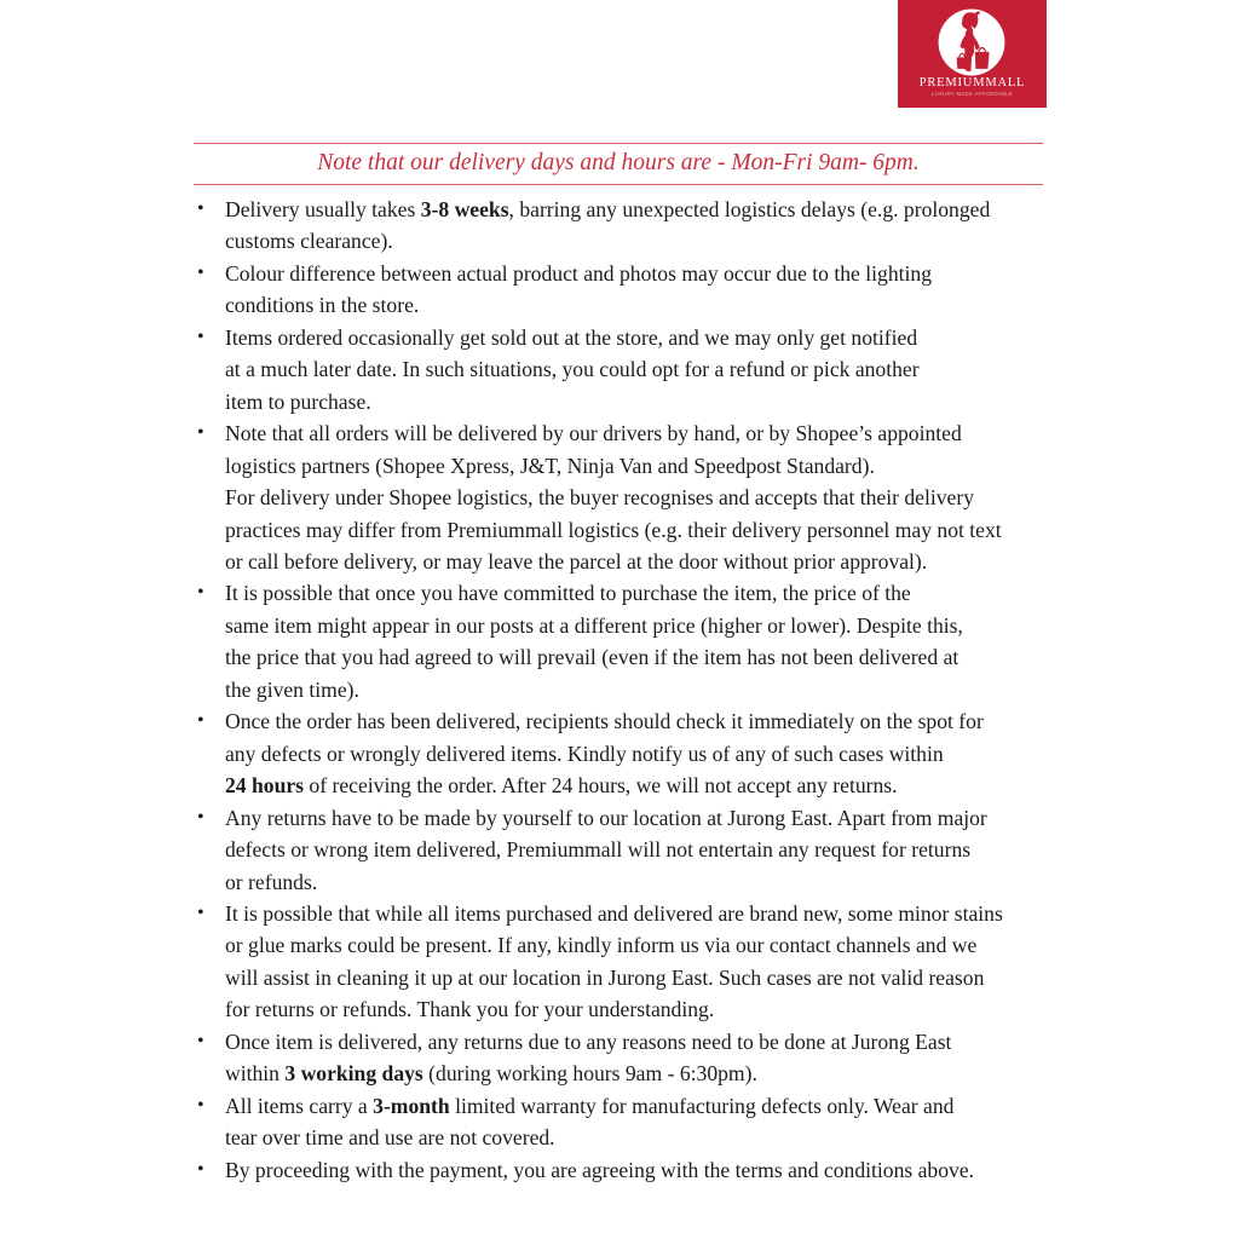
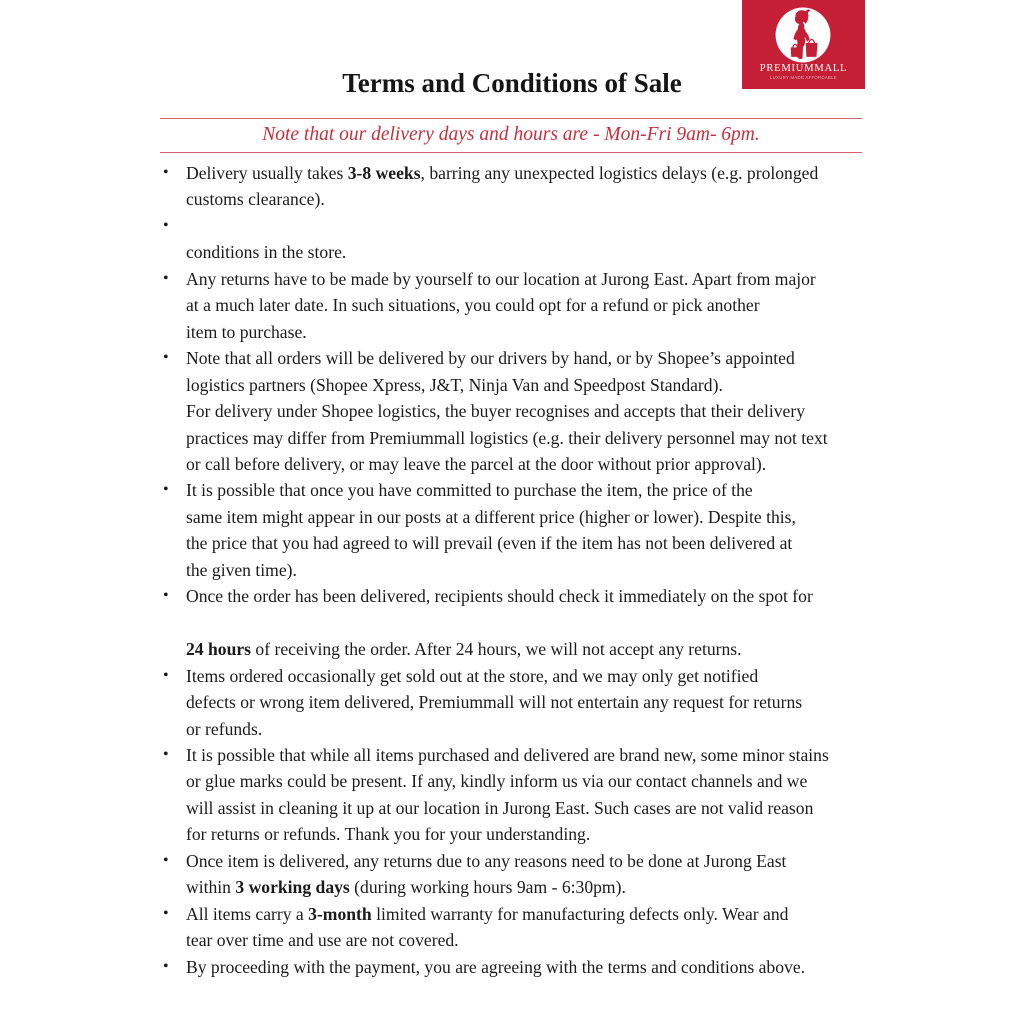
  PREMIUMMALL
+ Terms and Conditions of Sale
  Note that our delivery days and hours are - Mon-Fri 9am- 6pm.
  Delivery usually takes 3-8 weeks, barring any unexpected logistics delays (e.g. prolonged
  customs clearance).
- Colour difference between actual product and photos may occur due to the lighting
  conditions in the store.
- Items ordered occasionally get sold out at the store, and we may only get notified
+ Any returns have to be made by yourself to our location at Jurong East. Apart from major
  at a much later date. In such situations, you could opt for a refund or pick another
  item to purchase.
  Note that all orders will be delivered by our drivers by hand, or by Shopee’s appointed
  logistics partners (Shopee Xpress, J&T, Ninja Van and Speedpost Standard).
  For delivery under Shopee logistics, the buyer recognises and accepts that their delivery
  practices may differ from Premiummall logistics (e.g. their delivery personnel may not text
  or call before delivery, or may leave the parcel at the door without prior approval).
  It is possible that once you have committed to purchase the item, the price of the
  same item might appear in our posts at a different price (higher or lower). Despite this,
  the price that you had agreed to will prevail (even if the item has not been delivered at
  the given time).
  Once the order has been delivered, recipients should check it immediately on the spot for
- any defects or wrongly delivered items. Kindly notify us of any of such cases within
  24 hours of receiving the order. After 24 hours, we will not accept any returns.
- Any returns have to be made by yourself to our location at Jurong East. Apart from major
+ Items ordered occasionally get sold out at the store, and we may only get notified
  defects or wrong item delivered, Premiummall will not entertain any request for returns
  or refunds.
  It is possible that while all items purchased and delivered are brand new, some minor stains
  or glue marks could be present. If any, kindly inform us via our contact channels and we
  will assist in cleaning it up at our location in Jurong East. Such cases are not valid reason
  for returns or refunds. Thank you for your understanding.
  Once item is delivered, any returns due to any reasons need to be done at Jurong East
  within 3 working days (during working hours 9am - 6:30pm).
  All items carry a 3-month limited warranty for manufacturing defects only. Wear and
  tear over time and use are not covered.
  By proceeding with the payment, you are agreeing with the terms and conditions above.
